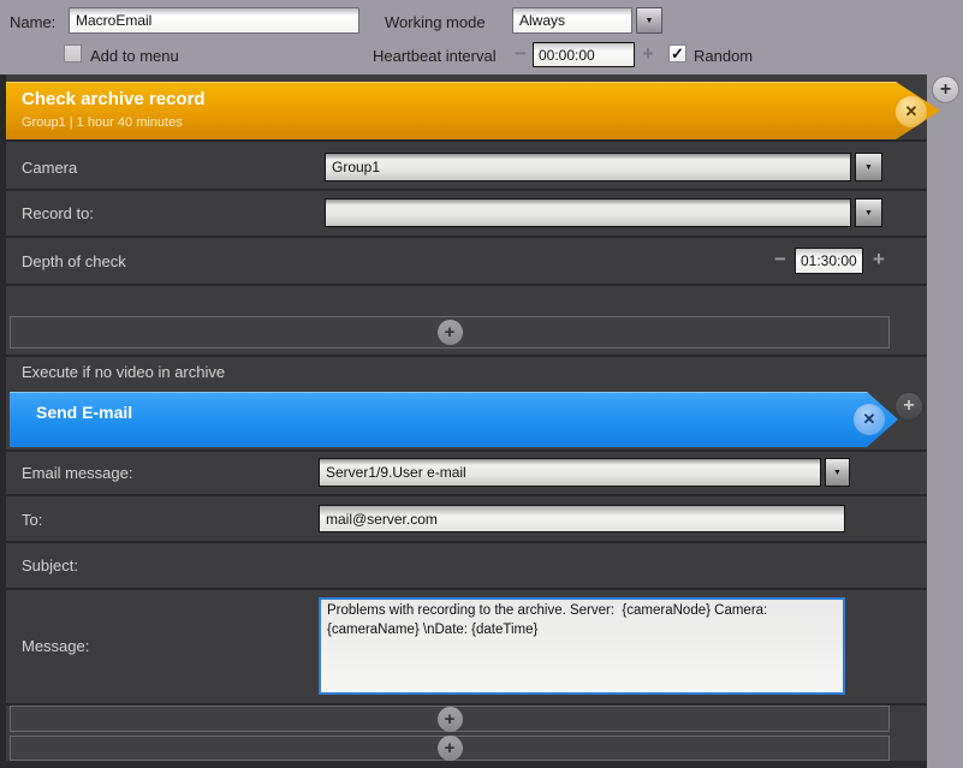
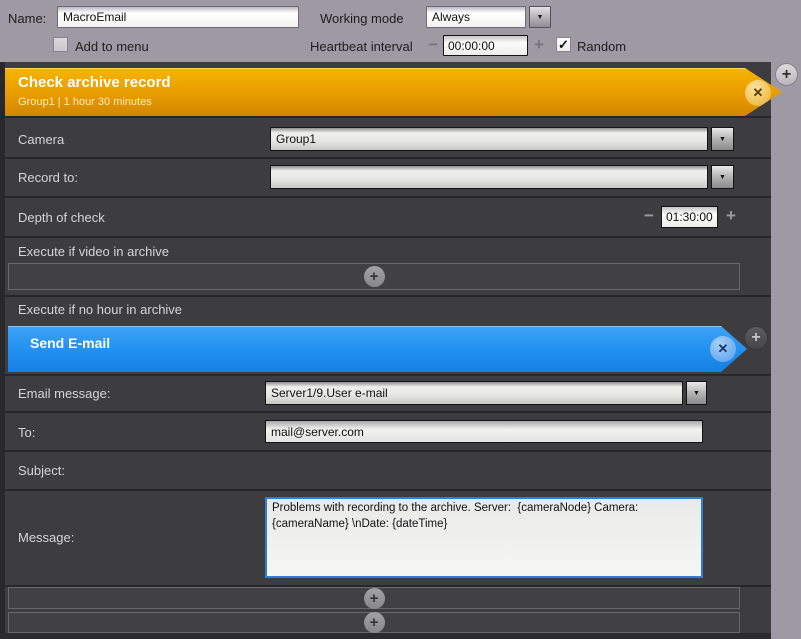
  Name:
  MacroEmail
  Working mode
  Always
  Add to menu
  Heartbeat interval
  −
  00:00:00
  +
  ✓
  Random
  Check archive record
- Group1 | 1 hour 40 minutes
+ Group1 | 1 hour 30 minutes
  ✕
  Camera
  Group1
  Record to:
  Depth of check
  −
  01:30:00
  +
+ Execute if video in archive
  +
- Execute if no video in archive
+ Execute if no hour in archive
  Send E-mail
  ✕
  +
  Email message:
  Server1/9.User e-mail
  To:
  mail@server.com
  Subject:
  Message:
  +
  +
  +
